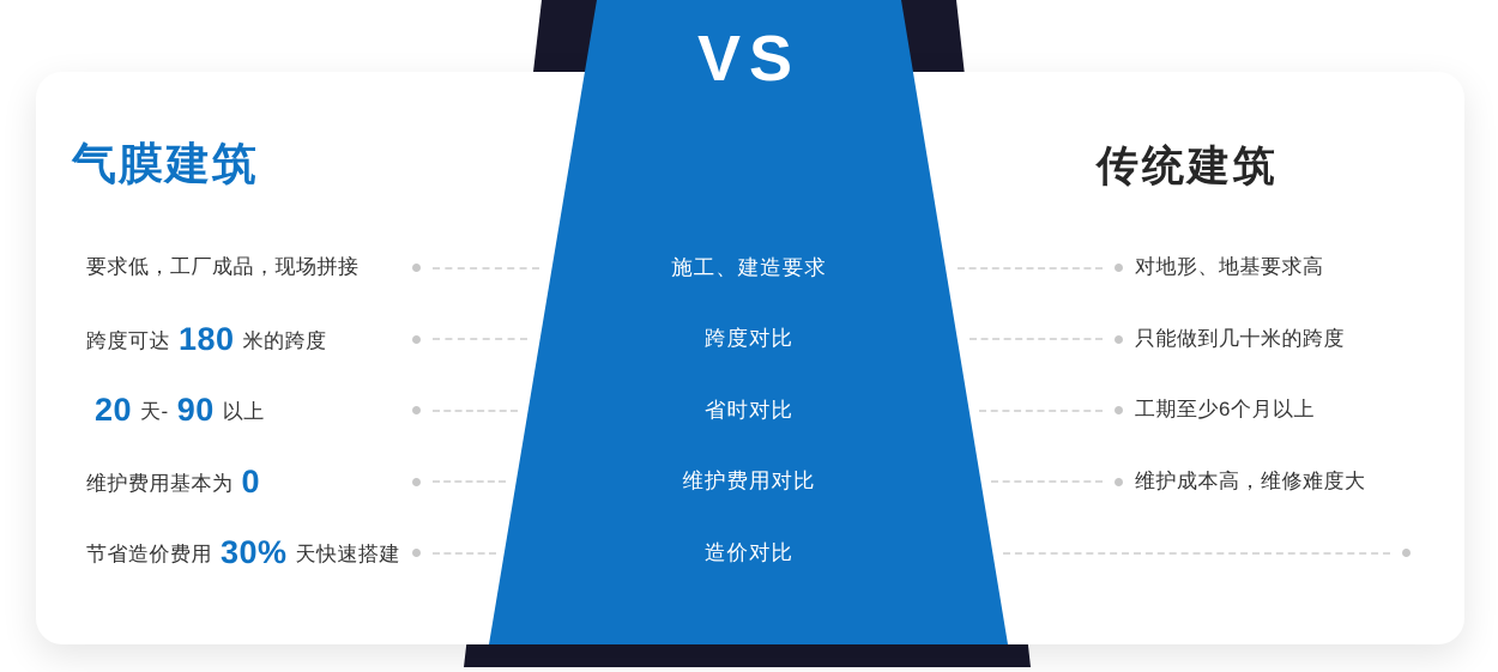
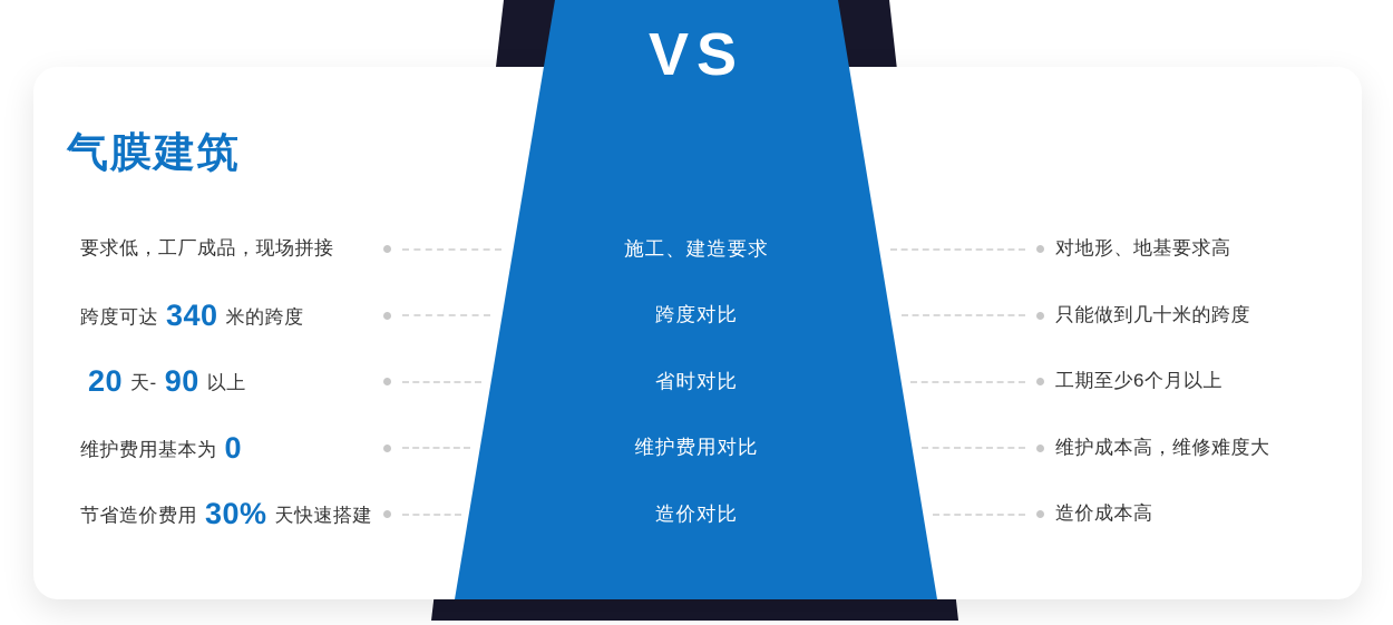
  VS
  气膜建筑
- 传统建筑
  要求低，工厂成品，现场拼接
- 跨度可达 180 米的跨度
+ 跨度可达 340 米的跨度
  20 天- 90 以上
  维护费用基本为 0
  节省造价费用 30% 天快速搭建
  施工、建造要求
  跨度对比
  省时对比
  维护费用对比
  造价对比
  对地形、地基要求高
  只能做到几十米的跨度
  工期至少6个月以上
  维护成本高，维修难度大
+ 造价成本高
